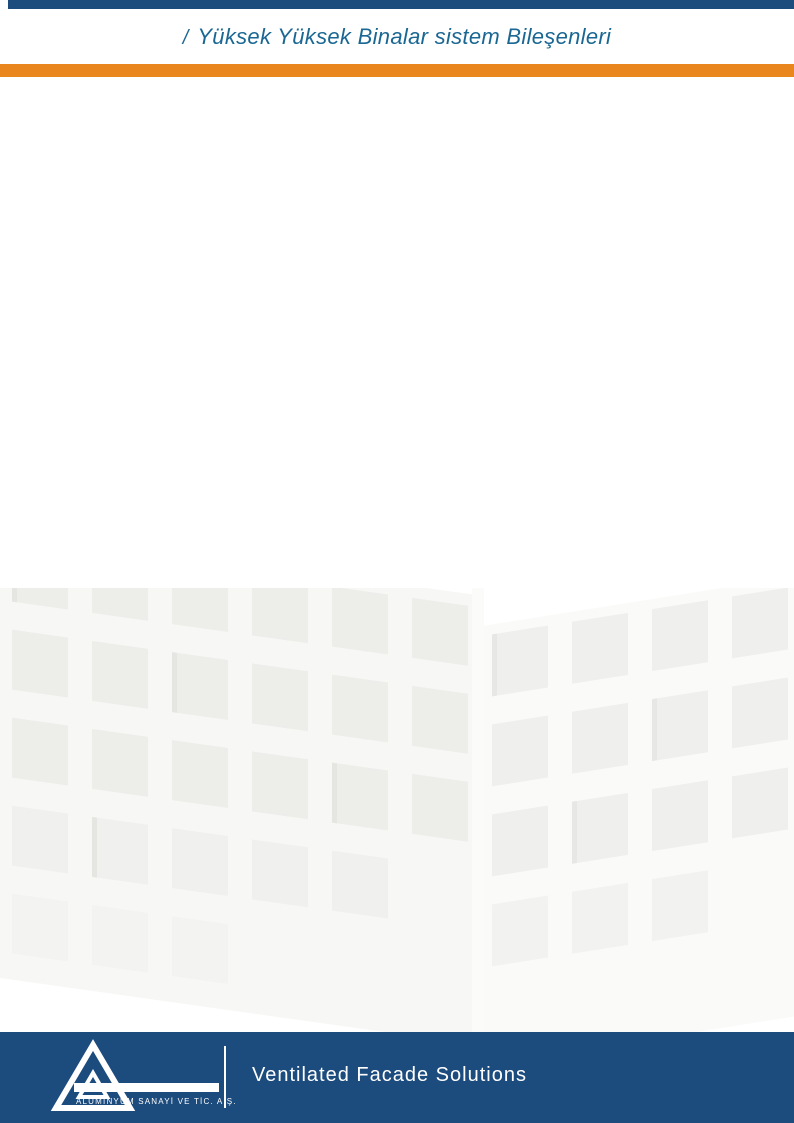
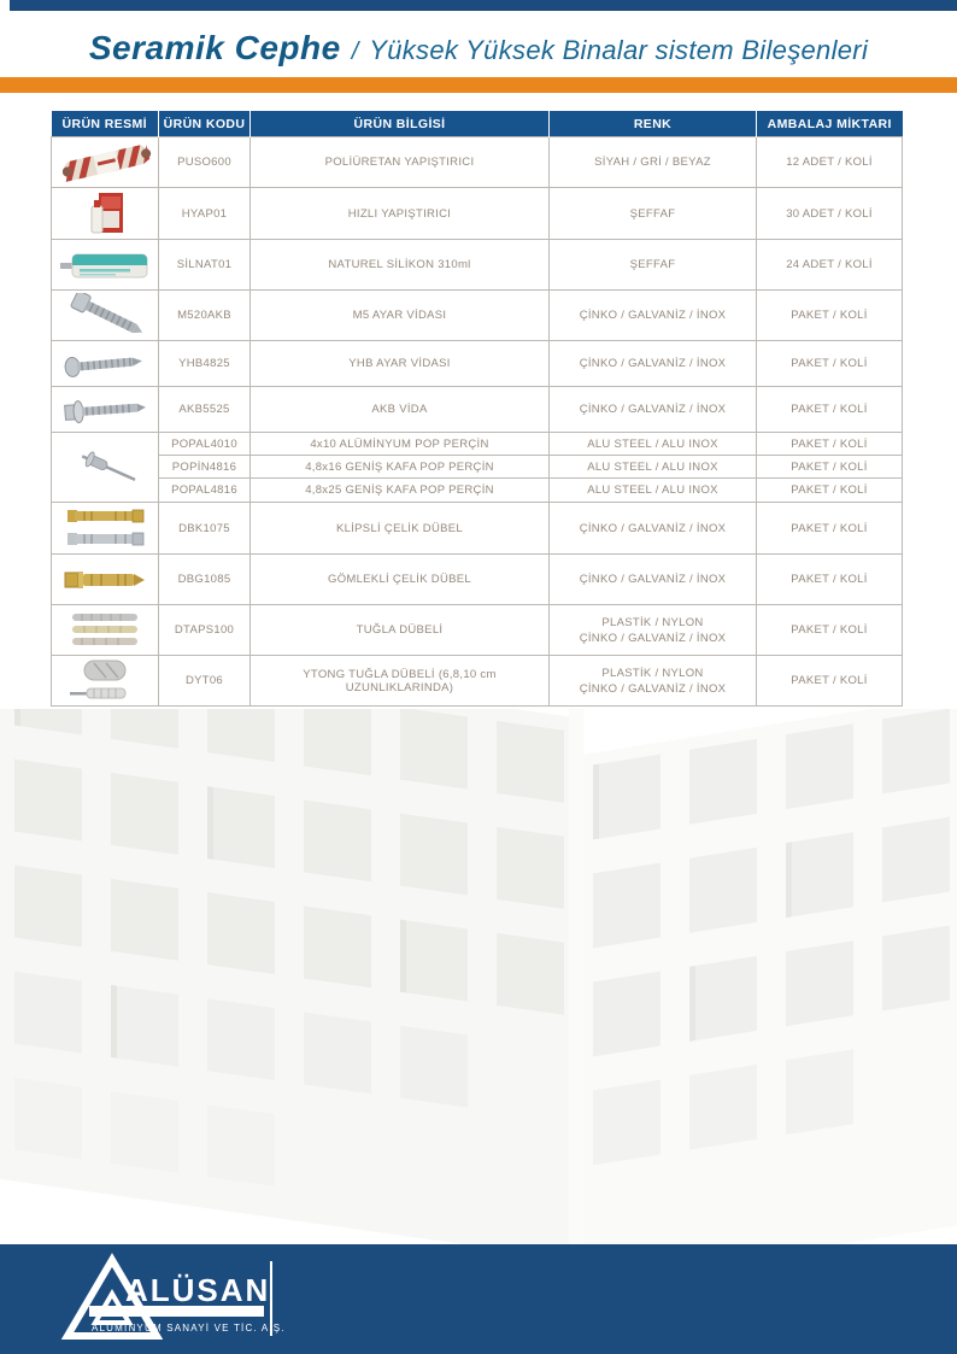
+ Seramik Cephe
  /
  Yüksek Yüksek Binalar sistem Bileşenleri
+ ÜRÜN RESMİ	ÜRÜN KODU	ÜRÜN BİLGİSİ	RENK	AMBALAJ MİKTARI
+ 	PUSO600	POLİÜRETAN YAPIŞTIRICI	SİYAH / GRİ / BEYAZ	12 ADET / KOLİ
+ 	HYAP01	HIZLI YAPIŞTIRICI	ŞEFFAF	30 ADET / KOLİ
+ 	SİLNAT01	NATUREL SİLİKON 310ml	ŞEFFAF	24 ADET / KOLİ
+ 	M520AKB	M5 AYAR VİDASI	ÇİNKO / GALVANİZ / İNOX	PAKET / KOLİ
+ 	YHB4825	YHB AYAR VİDASI	ÇİNKO / GALVANİZ / İNOX	PAKET / KOLİ
+ 	AKB5525	AKB VİDA	ÇİNKO / GALVANİZ / İNOX	PAKET / KOLİ
+ 	POPAL4010	4x10 ALÜMİNYUM POP PERÇİN	ALU STEEL / ALU INOX	PAKET / KOLİ
+ POPİN4816	4,8x16 GENİŞ KAFA POP PERÇİN	ALU STEEL / ALU INOX	PAKET / KOLİ
+ POPAL4816	4,8x25 GENİŞ KAFA POP PERÇİN	ALU STEEL / ALU INOX	PAKET / KOLİ
+ 	DBK1075	KLİPSLİ ÇELİK DÜBEL	ÇİNKO / GALVANİZ / İNOX	PAKET / KOLİ
+ 	DBG1085	GÖMLEKLİ ÇELİK DÜBEL	ÇİNKO / GALVANİZ / İNOX	PAKET / KOLİ
+ 	DTAPS100	TUĞLA DÜBELİ	PLASTİK / NYLON ÇİNKO / GALVANİZ / İNOX	PAKET / KOLİ
+ 	DYT06	YTONG TUĞLA DÜBELİ (6,8,10 cm UZUNLIKLARINDA)	PLASTİK / NYLON ÇİNKO / GALVANİZ / İNOX	PAKET / KOLİ
+ ALÜSAN
  ALÜMİNYUM SANAYİ VE TİC. AŞ.
- Ventilated Facade Solutions
